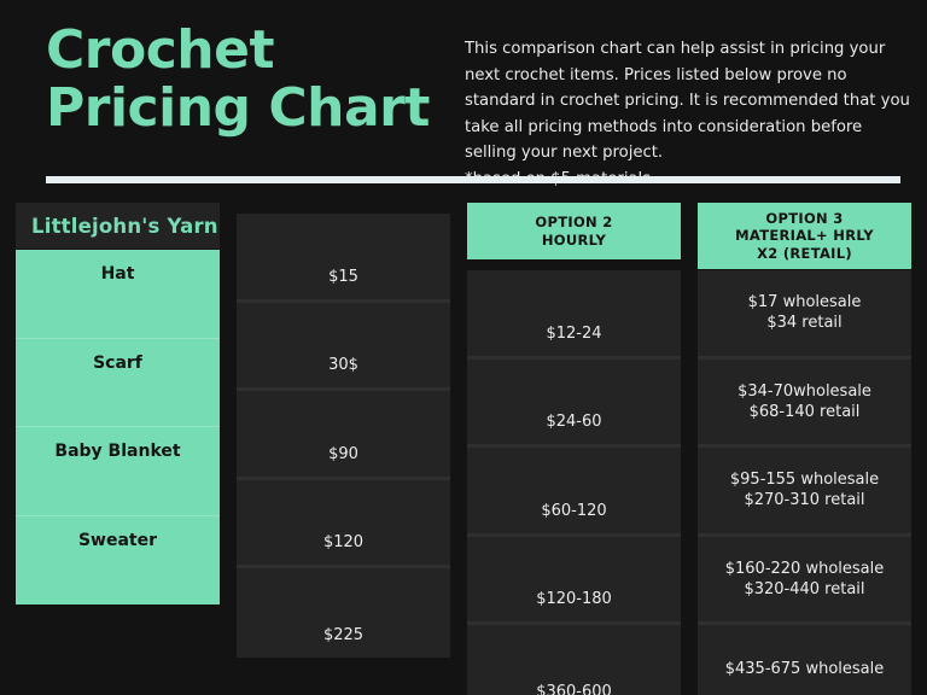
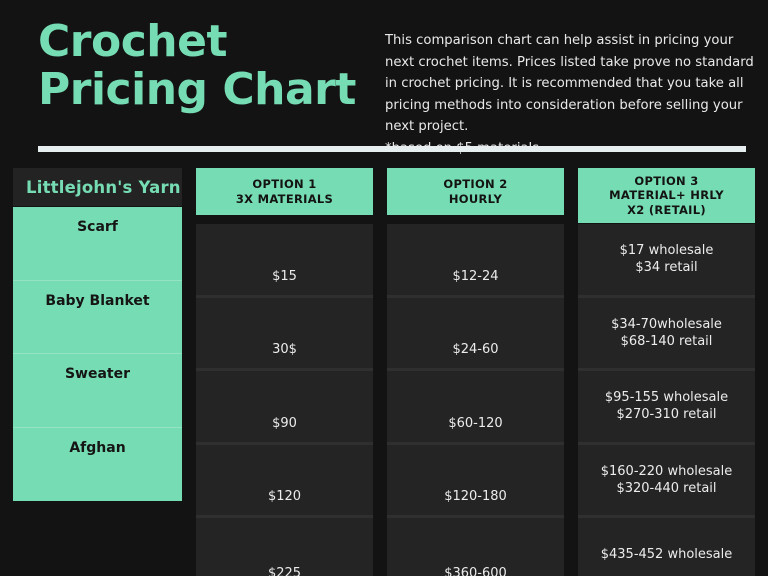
  Crochet
  Pricing Chart
- This comparison chart can help assist in pricing your next crochet items. Prices listed below prove no standard in crochet pricing. It is recommended that you take all pricing methods into consideration before selling your next project.
+ This comparison chart can help assist in pricing your next crochet items. Prices listed take prove no standard in crochet pricing. It is recommended that you take all pricing methods into consideration before selling your next project.
  Littlejohn's Yarn
- Hat
  Scarf
  Baby Blanket
  Sweater
+ Afghan
+ OPTION 1
+ 3X MATERIALS
  $15
  30$
  $90
  $120
  $225
  OPTION 2
  HOURLY
  $12-24
  $24-60
  $60-120
  $120-180
  $360-600
  OPTION 3
  MATERIAL+ HRLY
  X2 (RETAIL)
  $17 wholesale
  $34 retail
  $34-70wholesale
  $68-140 retail
  $95-155 wholesale
  $270-310 retail
  $160-220 wholesale
  $320-440 retail
- $435-675 wholesale
+ $435-452 wholesale
